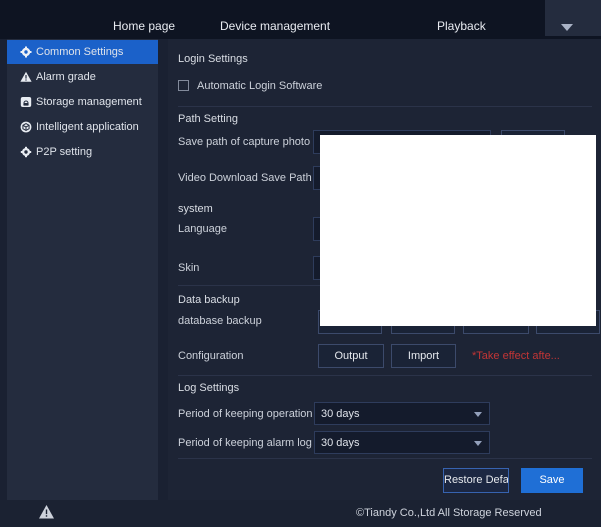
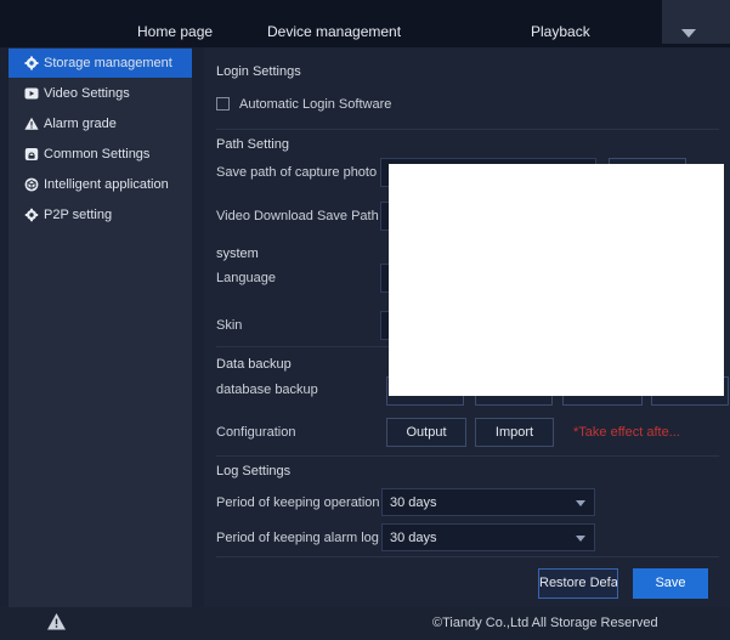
  Home page
  Device management
  Playback
- Common Settings
+ Storage management
+ Video Settings
  Alarm grade
- Storage management
+ Common Settings
  Intelligent application
  P2P setting
  Login Settings
  Automatic Login Software
  Path Setting
  Save path of capture photo
  Video Download Save Path
  system
  Language
  Skin
  Data backup
  database backup
  Configuration
  Output
  Import
  *Take effect afte...
  Log Settings
  Period of keeping operation
  30 days
  Period of keeping alarm log
  30 days
  Restore Defa
  Save
  ©Tiandy Co.,Ltd All Storage Reserved
